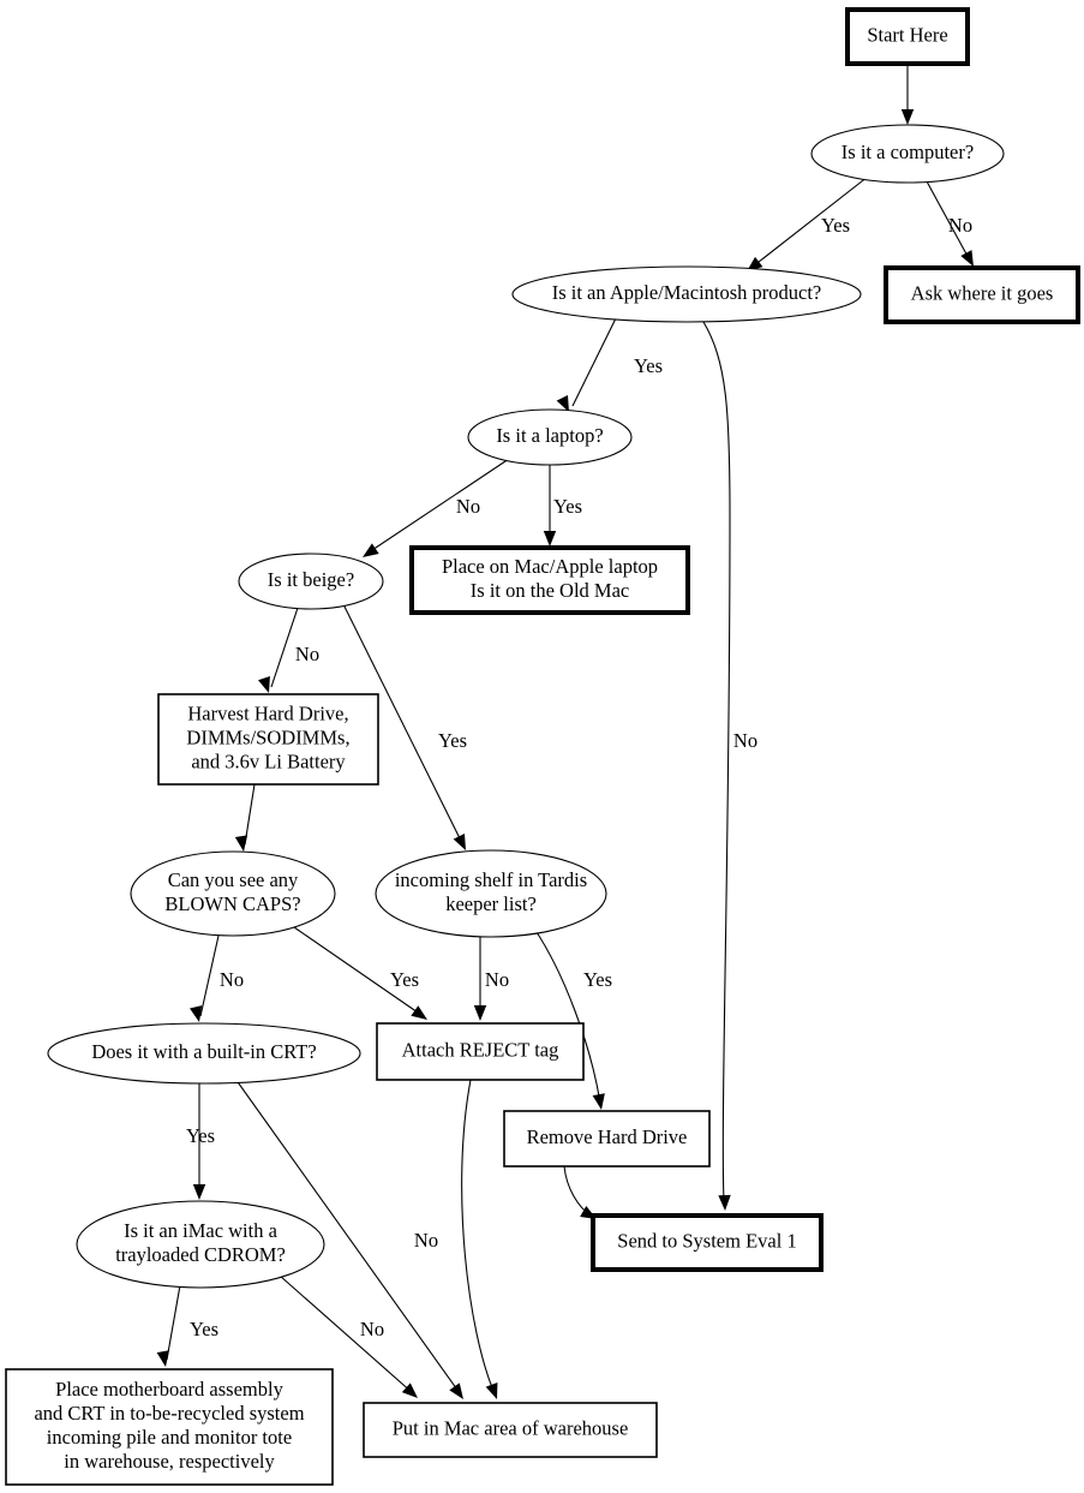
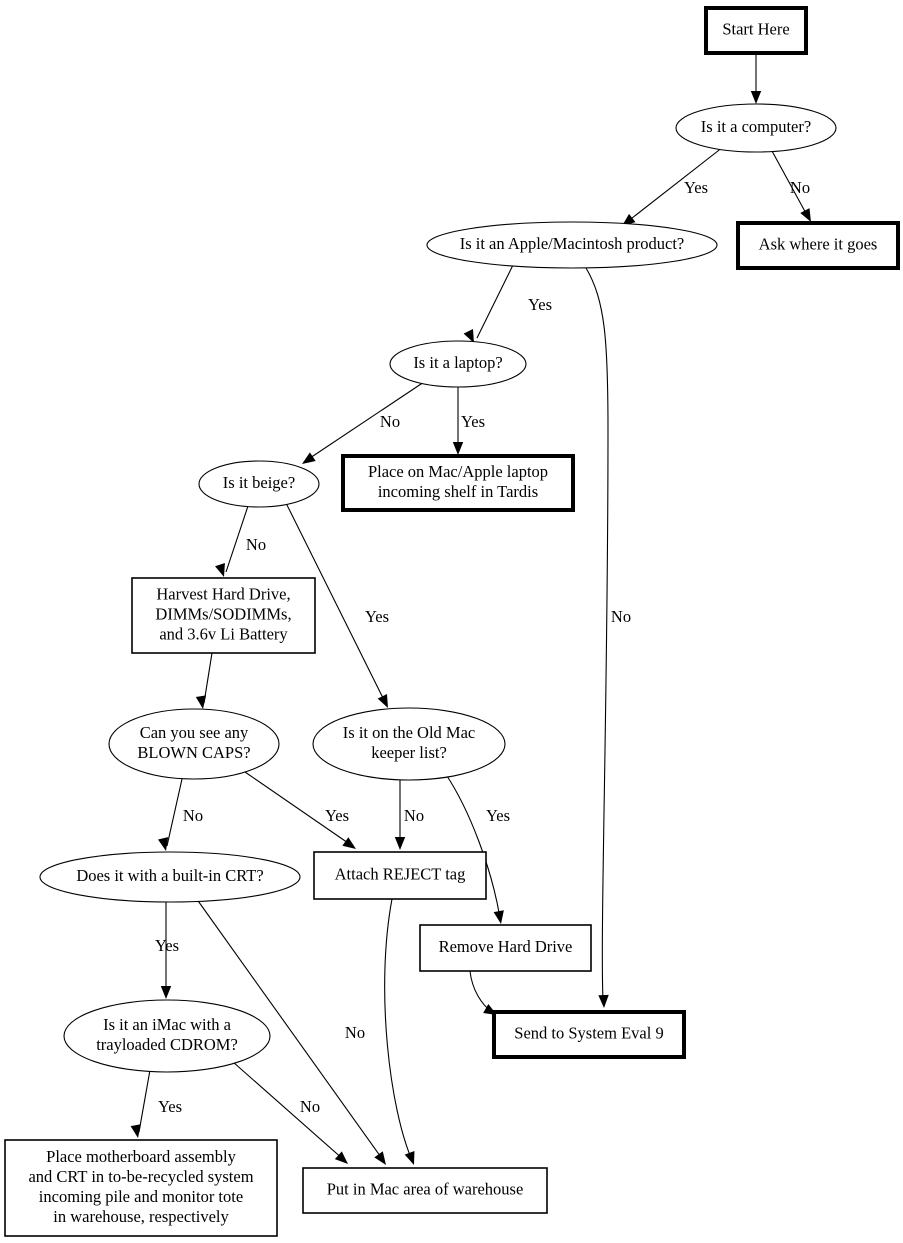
  Start Here
  Is it a computer?
  Ask where it goes
  Is it an Apple/Macintosh product?
  Is it a laptop?
  Place on Mac/Apple laptop
- Is it on the Old Mac
+ incoming shelf in Tardis
  Is it beige?
  Harvest Hard Drive,
  DIMMs/SODIMMs,
  and 3.6v Li Battery
  Can you see any
  BLOWN CAPS?
- incoming shelf in Tardis
+ Is it on the Old Mac
  keeper list?
  Does it with a built-in CRT?
  Attach REJECT tag
  Remove Hard Drive
  Is it an iMac with a
  trayloaded CDROM?
- Send to System Eval 1
+ Send to System Eval 9
  Place motherboard assembly
  and CRT in to-be-recycled system
  incoming pile and monitor tote
  in warehouse, respectively
  Put in Mac area of warehouse
  Yes
  No
  Yes
  No
  No
  Yes
  No
  Yes
  No
  Yes
  No
  Yes
  Yes
  No
  Yes
  No
